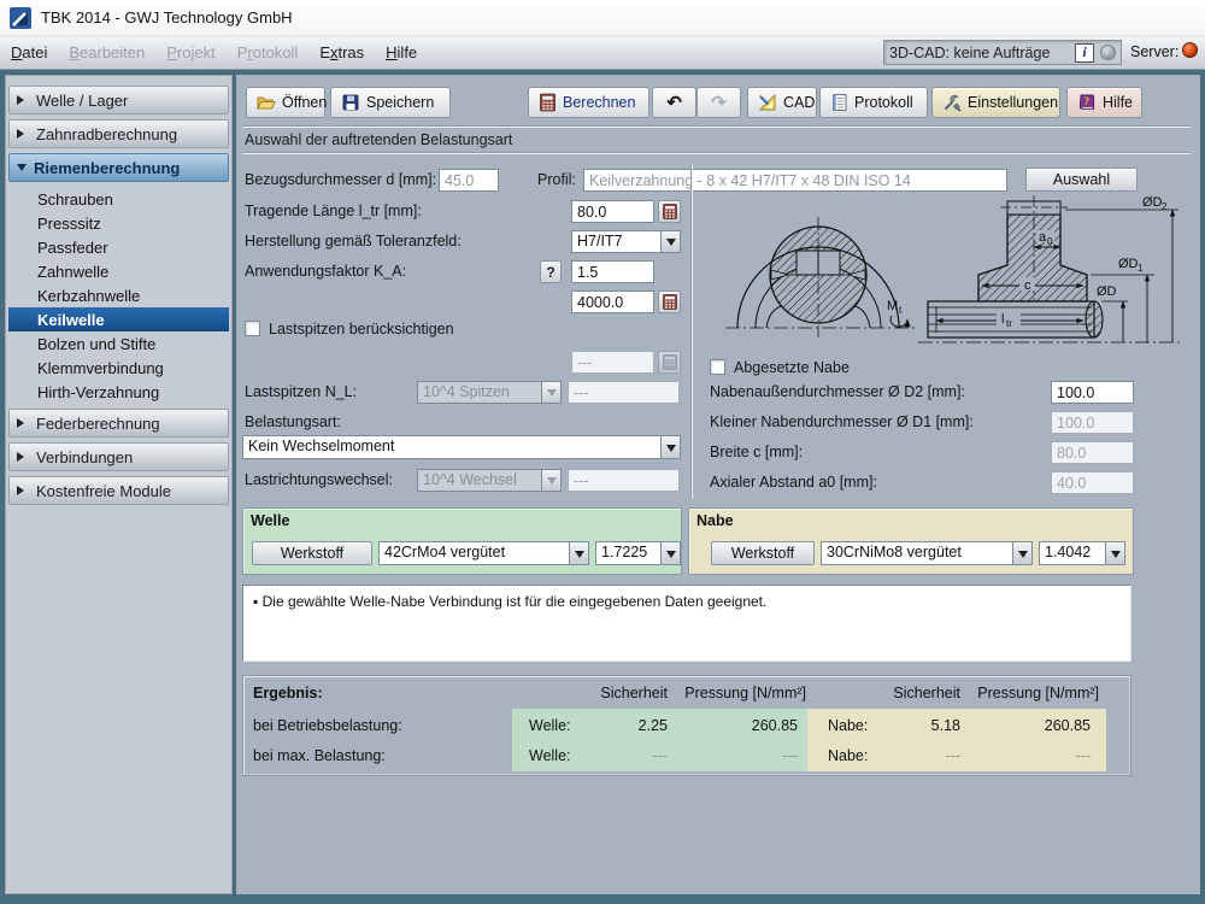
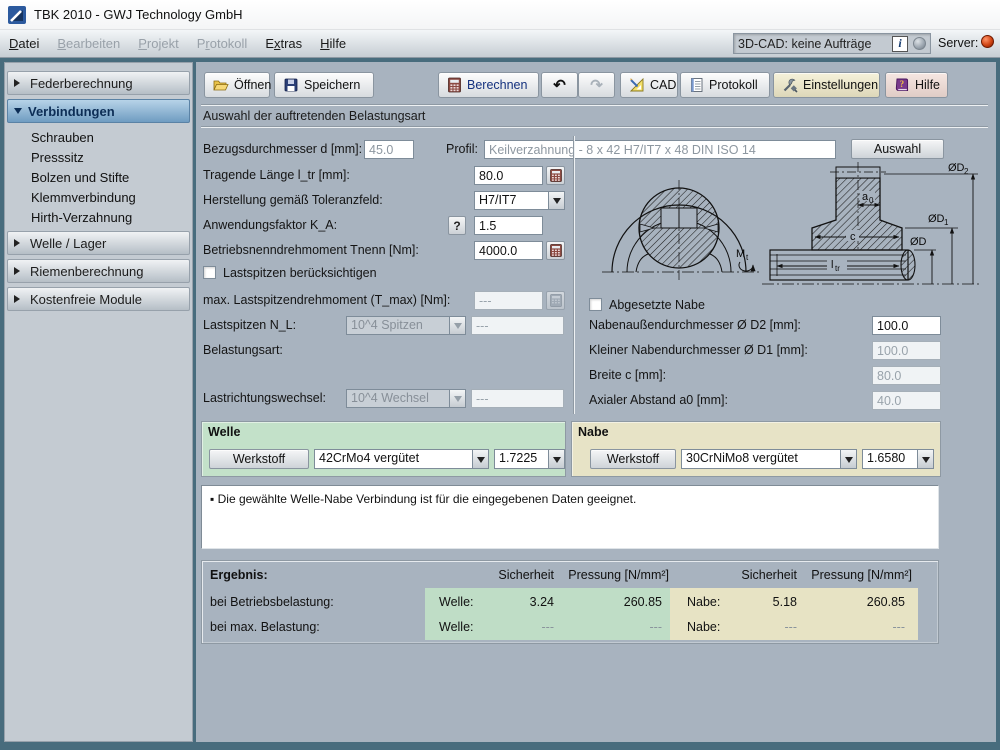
- TBK 2014 - GWJ Technology GmbH
+ TBK 2010 - GWJ Technology GmbH
  Datei
  Bearbeiten
  Projekt
  Protokoll
  Extras
  Hilfe
  3D-CAD: keine Aufträge
  i
  Server:
- Welle / Lager
+ Federberechnung
- Zahnradberechnung
- Riemenberechnung
+ Verbindungen
  Schrauben
  Presssitz
- Passfeder
- Zahnwelle
- Kerbzahnwelle
- Keilwelle
  Bolzen und Stifte
  Klemmverbindung
  Hirth-Verzahnung
- Federberechnung
+ Welle / Lager
- Verbindungen
+ Riemenberechnung
  Kostenfreie Module
  Öffnen
  Speichern
  Berechnen
  ↶
  ↷
  CAD
  Protokoll
  Einstellungen
  ?
  Hilfe
  Auswahl der auftretenden Belastungsart
  Bezugsdurchmesser d [mm]:
  45.0
  Profil:
  Keilverzahnung - 8 x 42 H7/IT7 x 48 DIN ISO 14
  Auswahl
  Tragende Länge l_tr [mm]:
  80.0
  Herstellung gemäß Toleranzfeld:
  H7/IT7
  Anwendungsfaktor K_A:
  ?
  1.5
+ Betriebsnenndrehmoment Tnenn [Nm]:
  4000.0
  Lastspitzen berücksichtigen
+ max. Lastspitzendrehmoment (T_max) [Nm]:
  ---
  Lastspitzen N_L:
  10^4 Spitzen
  ---
  Belastungsart:
- Kein Wechselmoment
  Lastrichtungswechsel:
  10^4 Wechsel
  ---
  a
  0
  c
  l
  tr
  M
  t
  ØD
  ØD
  1
  ØD
  2
  Abgesetzte Nabe
  Nabenaußendurchmesser Ø D2 [mm]:
  100.0
  Kleiner Nabendurchmesser Ø D1 [mm]:
  100.0
  Breite c [mm]:
  80.0
  Axialer Abstand a0 [mm]:
  40.0
  Welle
  Werkstoff
  42CrMo4 vergütet
  1.7225
  Nabe
  Werkstoff
  30CrNiMo8 vergütet
- 1.4042
+ 1.6580
  ▪ Die gewählte Welle-Nabe Verbindung ist für die eingegebenen Daten geeignet.
  Ergebnis:
  Sicherheit
  Pressung [N/mm²]
  Sicherheit
  Pressung [N/mm²]
  bei Betriebsbelastung:
  Welle:
- 2.25
+ 3.24
  260.85
  Nabe:
  5.18
  260.85
  bei max. Belastung:
  Welle:
  ---
  ---
  Nabe:
  ---
  ---
